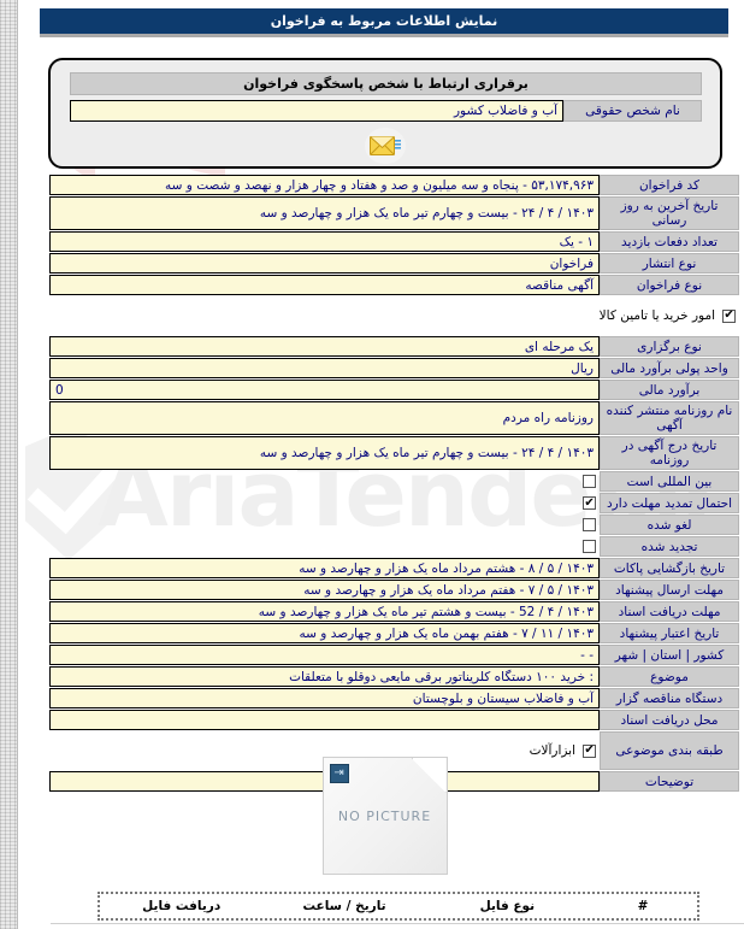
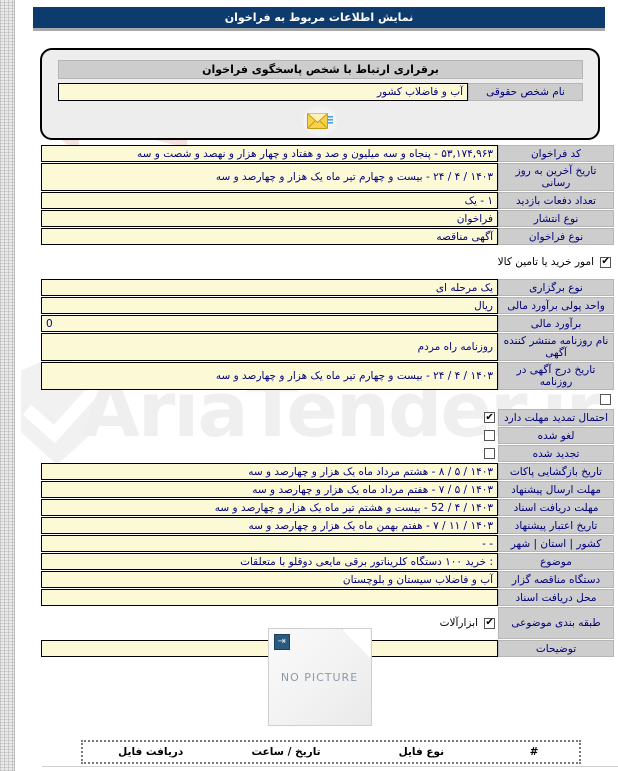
  نمایش اطلاعات مربوط به فراخوان
  برقراری ارتباط با شخص پاسخگوی فراخوان
  نام شخص حقوقی
  آب و فاضلاب کشور
  کد فراخوان
  ۵۳,۱۷۴,۹۶۳ - پنجاه و سه میلیون و صد و هفتاد و چهار هزار و نهصد و شصت و سه
  تاریخ آخرین به روز رسانی
  ۱۴۰۳ / ۴ / ۲۴ - بیست و چهارم تیر ماه یک هزار و چهارصد و سه
  تعداد دفعات بازدید
  ۱ - یک
  نوع انتشار
  فراخوان
  نوع فراخوان
  آگهی مناقصه
  ✔
  امور خرید یا تامین کالا
  نوع برگزاری
  یک مرحله ای
  واحد پولی برآورد مالی
  ریال
  برآورد مالی
  0
  نام روزنامه منتشر کننده آگهی
  روزنامه راه مردم
  تاریخ درج آگهی در روزنامه
  ۱۴۰۳ / ۴ / ۲۴ - بیست و چهارم تیر ماه یک هزار و چهارصد و سه
- بین المللی است
  احتمال تمدید مهلت دارد
  ✔
  لغو شده
  تجدید شده
  تاریخ بازگشایی پاکات
  ۱۴۰۳ / ۵ / ۸ - هشتم مرداد ماه یک هزار و چهارصد و سه
  مهلت ارسال پیشنهاد
  ۱۴۰۳ / ۵ / ۷ - هفتم مرداد ماه یک هزار و چهارصد و سه
  مهلت دریافت اسناد
  ۱۴۰۳ / ۴ / 52 - بیست و هشتم تیر ماه یک هزار و چهارصد و سه
  تاریخ اعتبار پیشنهاد
  ۱۴۰۳ / ۱۱ / ۷ - هفتم بهمن ماه یک هزار و چهارصد و سه
  کشور | استان | شهر
  - -
  موضوع
  : خرید ۱۰۰ دستگاه کلریناتور برقی مایعی دوقلو با متعلقات
  دستگاه مناقصه گزار
  آب و فاضلاب سیستان و بلوچستان
  محل دریافت اسناد
  طبقه بندی موضوعی
  ✔
  ابزارآلات
  توضیحات
  ⇥
  NO PICTURE
  #
  نوع فایل
  تاریخ / ساعت
  دریافت فایل
